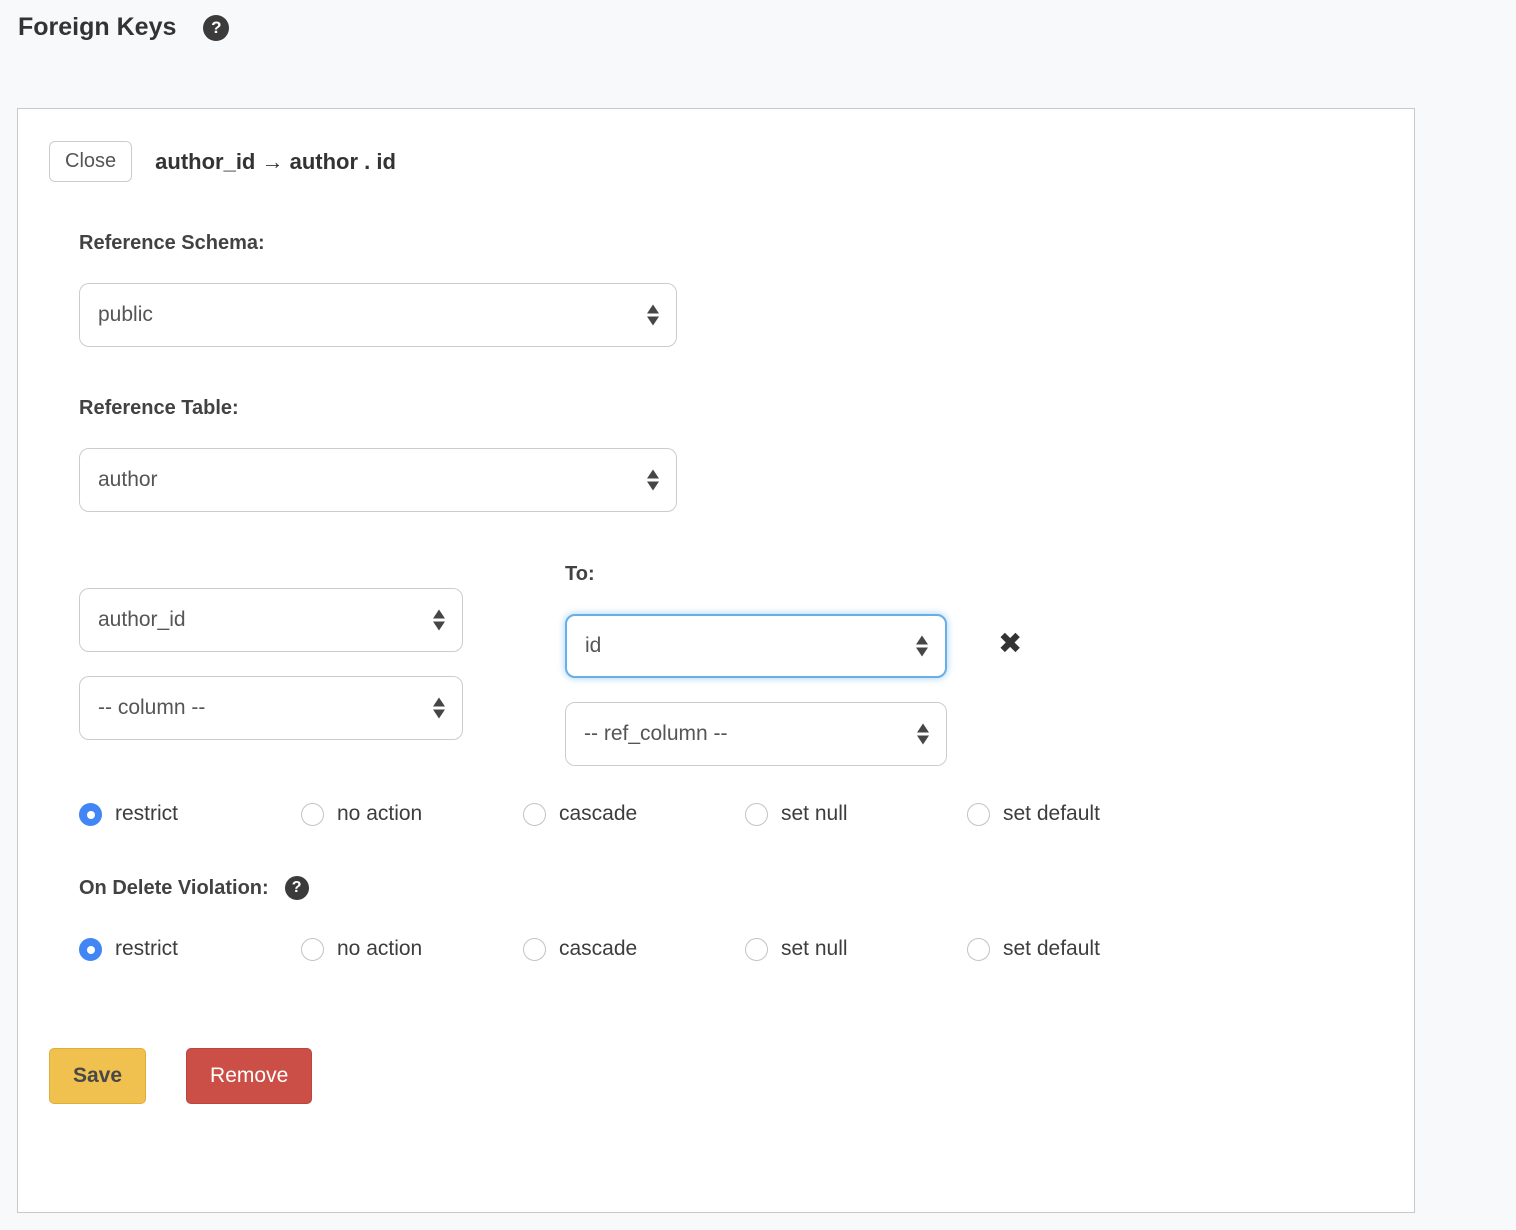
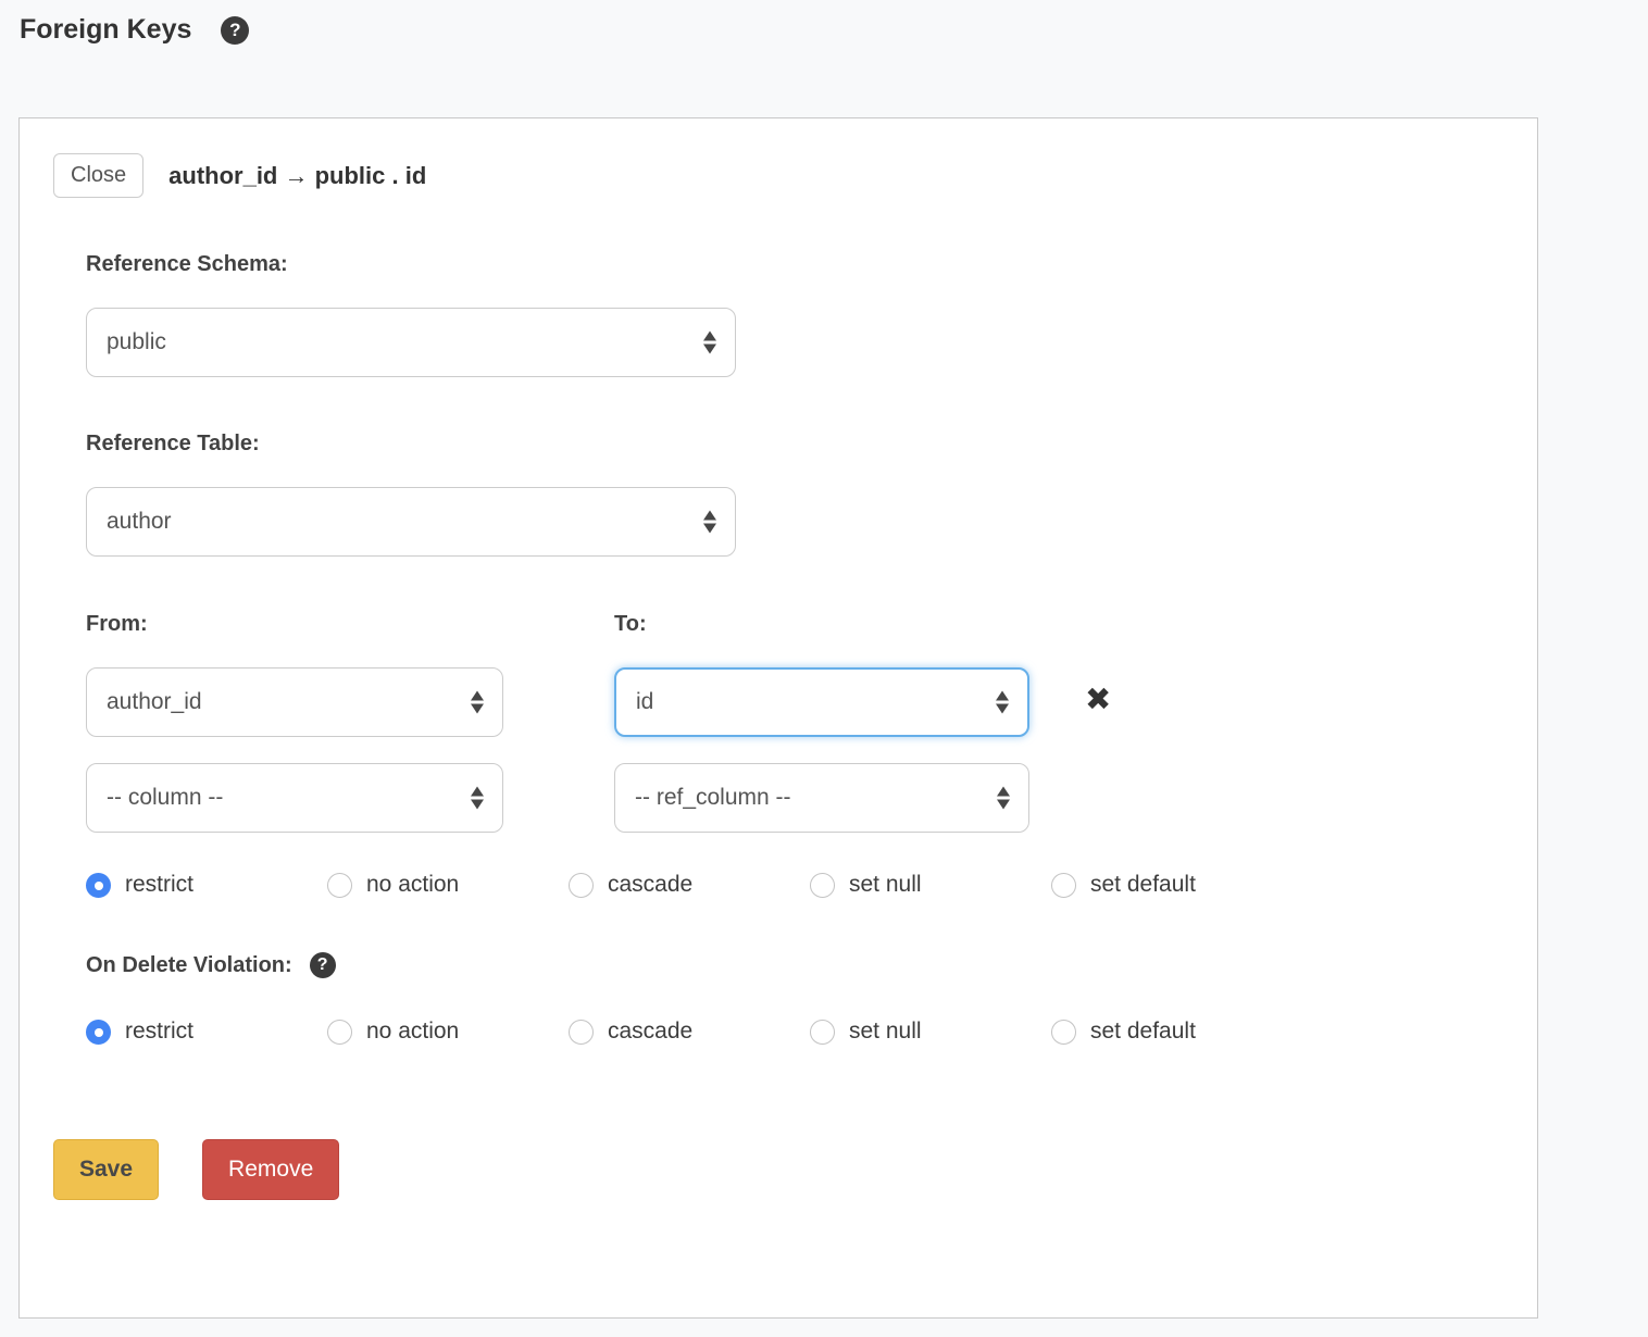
  Foreign Keys
  Close
- author_id → author . id
+ author_id → public . id
  Reference Schema:
  public
  Reference Table:
  author
+ From:
  author_id
  -- column --
  To:
  id
  -- ref_column --
  restrict
  no action
  cascade
  set null
  set default
  On Delete Violation:
  restrict
  no action
  cascade
  set null
  set default
  Save
  Remove
